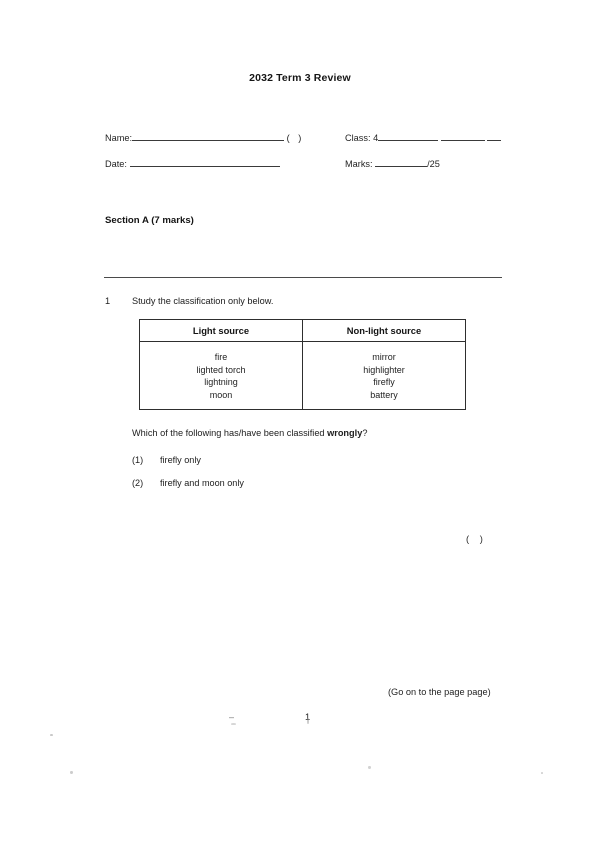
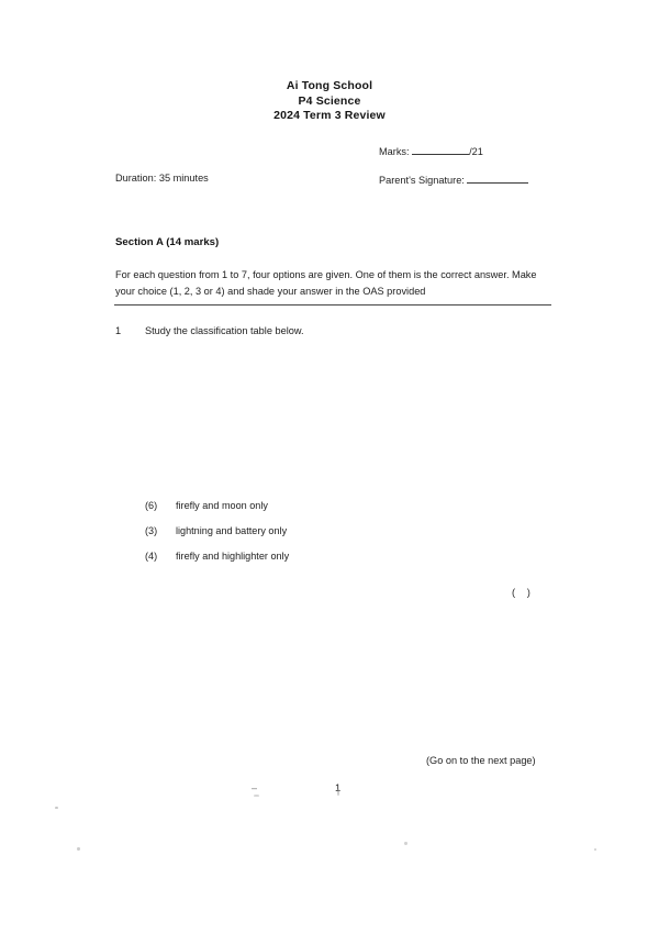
+ Ai Tong School
+ P4 Science
- 2032 Term 3 Review
+ 2024 Term 3 Review
- Name: ( )
- Class: 4
- Date:
- Marks: /25
+ Marks: /21
+ Duration: 35 minutes
+ Parent's Signature:
- Section A (7 marks)
+ Section A (14 marks)
+ For each question from 1 to 7, four options are given. One of them is the correct answer. Make your choice (1, 2, 3 or 4) and shade your answer in the OAS provided
  1
- Study the classification only below.
+ Study the classification table below.
- Light source	Non-light source
- fire lighted torch lightning moon	mirror highlighter firefly battery
- Which of the following has/have been classified wrongly?
- (1)
- firefly only
- (2)
+ (6)
  firefly and moon only
+ (3)
+ lightning and battery only
+ (4)
+ firefly and highlighter only
  ( )
- (Go on to the page page)
+ (Go on to the next page)
  –
  1
